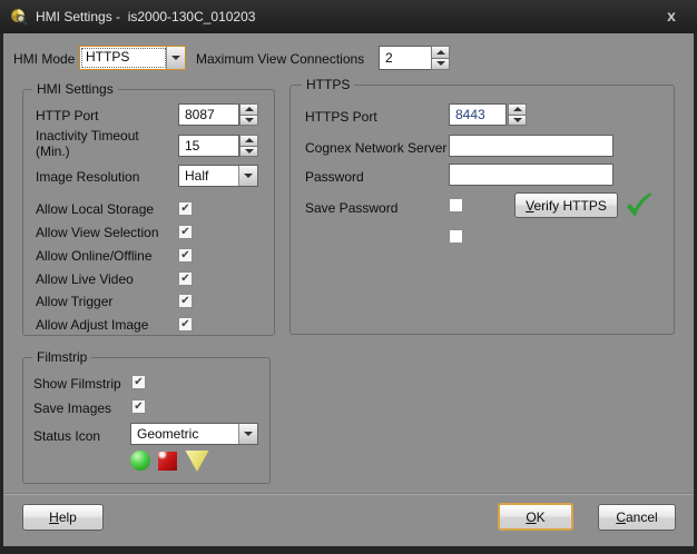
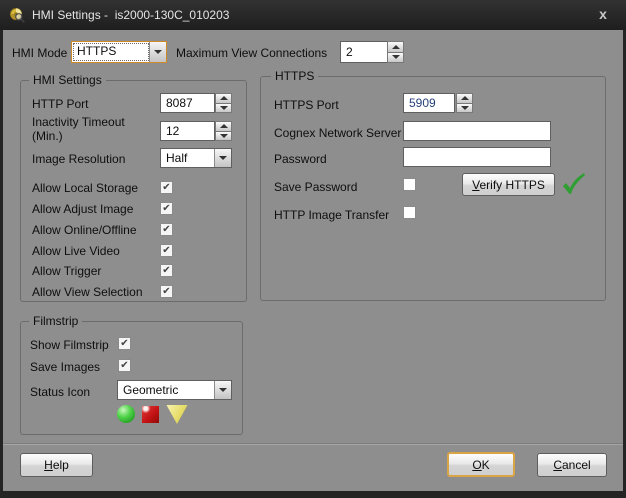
  HMI Settings - is2000-130C_010203
  x
  HMI Mode
  HTTPS
  Maximum View Connections
  2
  HMI Settings
  HTTP Port
  8087
  Inactivity Timeout
  (Min.)
- 15
+ 12
  Image Resolution
  Half
  Allow Local Storage
  ✔
- Allow View Selection
+ Allow Adjust Image
  ✔
  Allow Online/Offline
  ✔
  Allow Live Video
  ✔
  Allow Trigger
  ✔
- Allow Adjust Image
+ Allow View Selection
  ✔
  HTTPS
  HTTPS Port
- 8443
+ 5909
  Cognex Network Server
  Password
  Save Password
  Verify HTTPS
+ HTTP Image Transfer
  Filmstrip
  Show Filmstrip
  ✔
  Save Images
  ✔
  Status Icon
  Geometric
  Help
  OK
  Cancel
